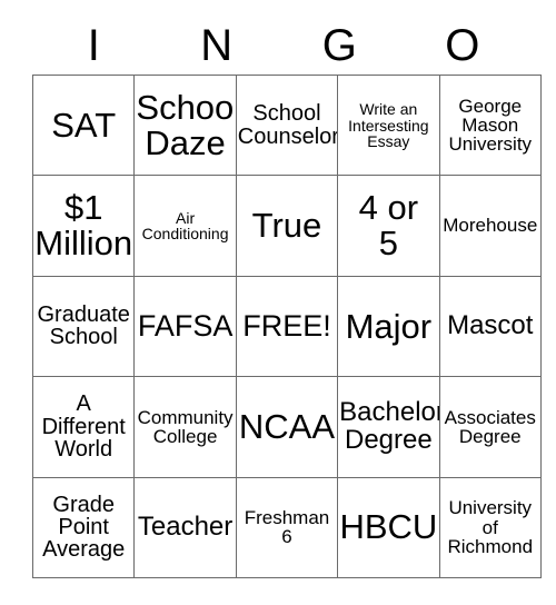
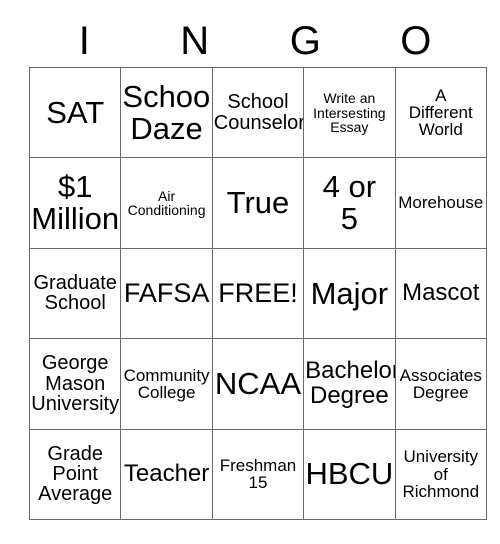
  I
  N
  G
  O
- SAT	Schoo Daze	School Counselor	Write an Intersesting Essay	George Mason University
+ SAT	Schoo Daze	School Counselor	Write an Intersesting Essay	A Different World
  $1 Million	Air Conditioning	True	4 or 5	Morehouse
  Graduate School	FAFSA	FREE!	Major	Mascot
- A Different World	Community College	NCAA	Bachelo Degree	Associates Degree
+ George Mason University	Community College	NCAA	Bachelo Degree	Associates Degree
- Grade Point Average	Teacher	Freshman 6	HBCU	University of Richmond
+ Grade Point Average	Teacher	Freshman 15	HBCU	University of Richmond
